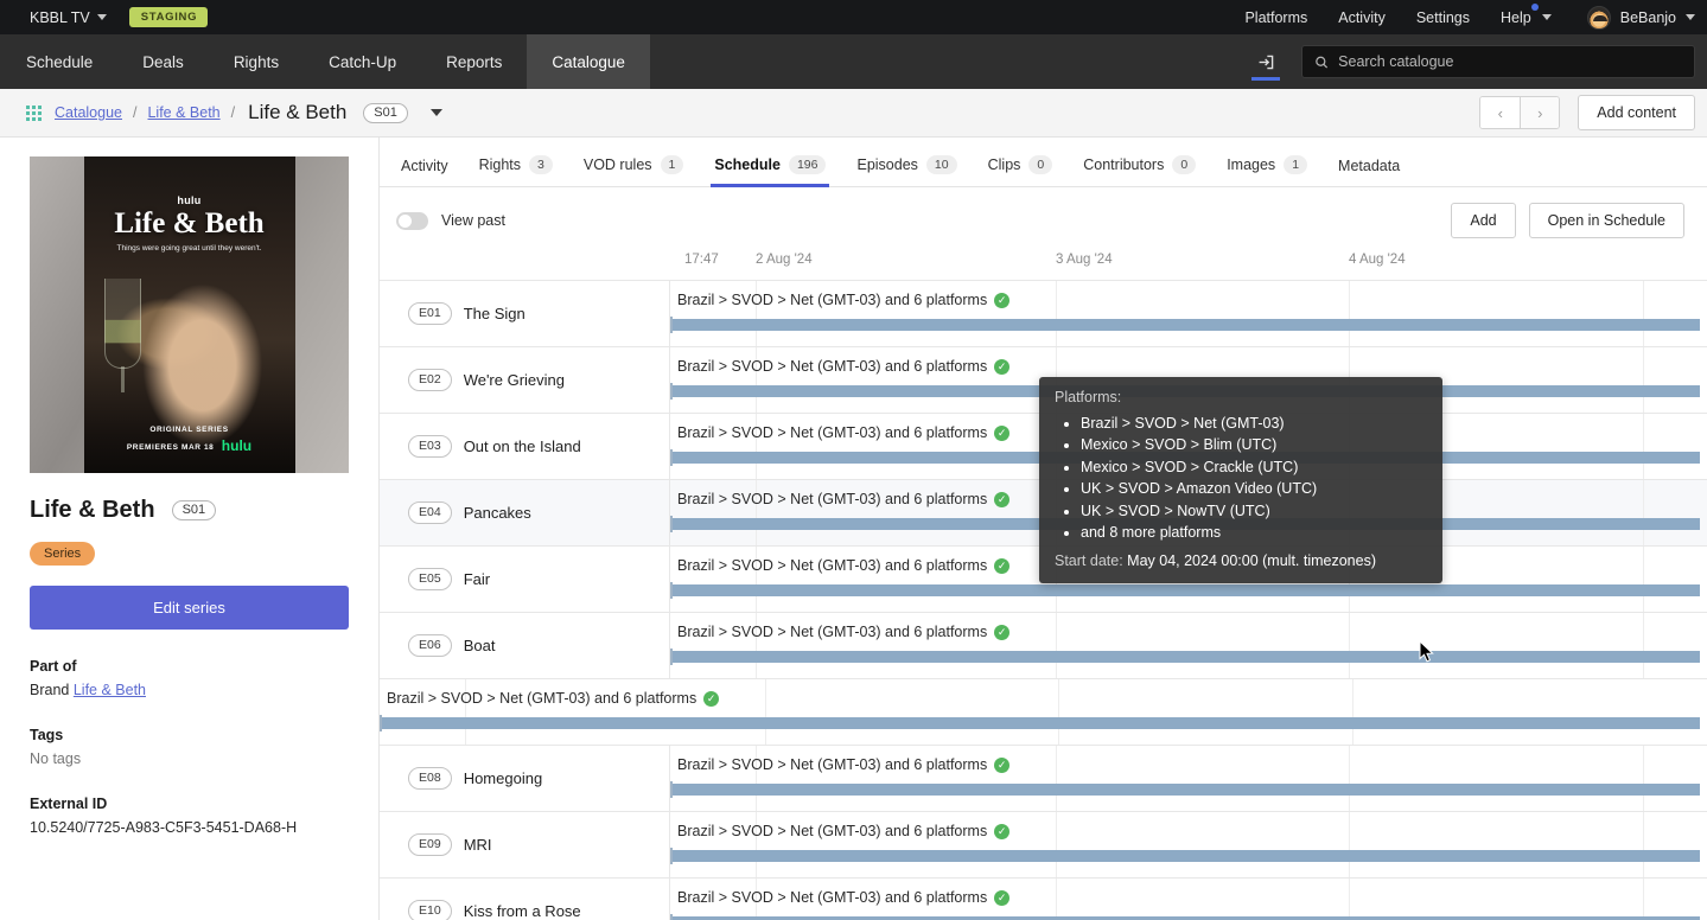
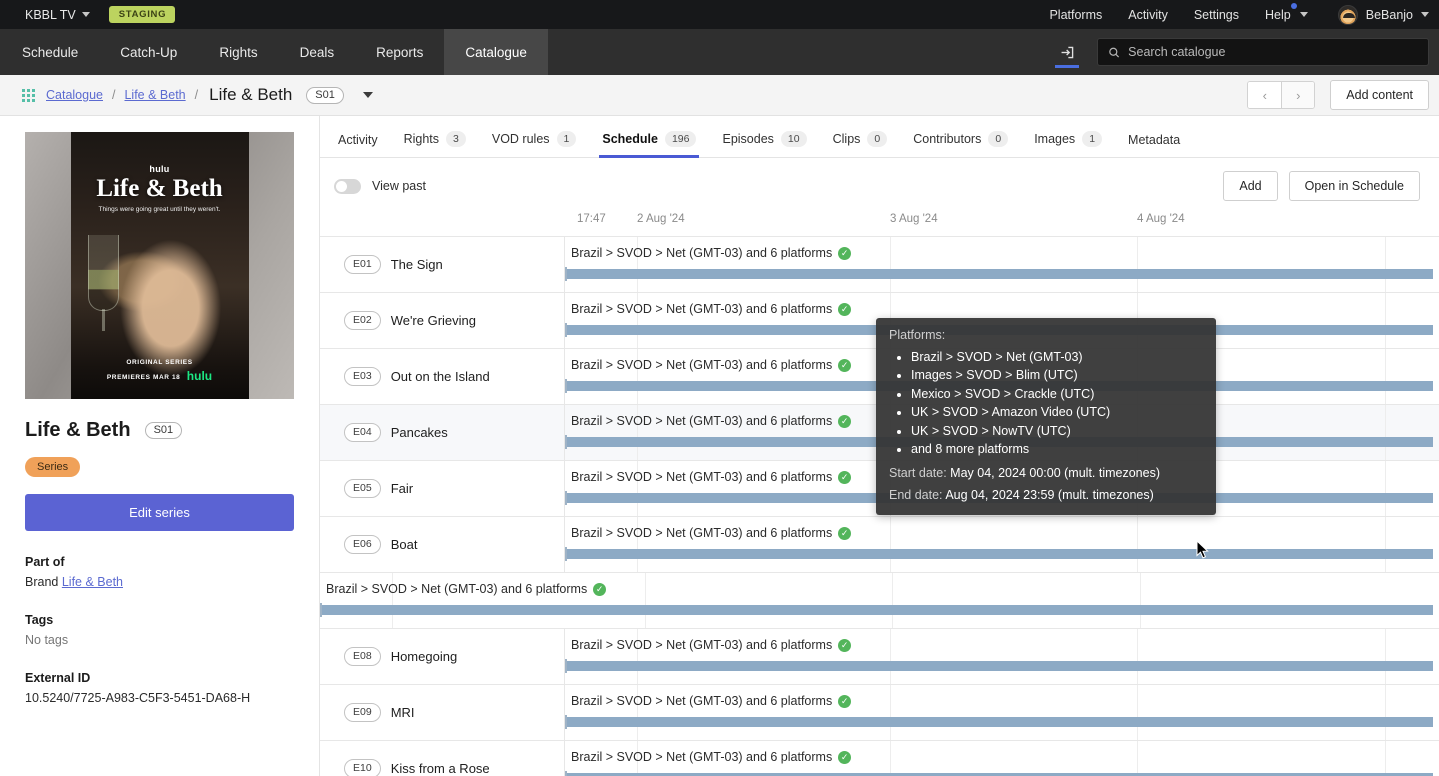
  KBBL TV
  STAGING
  Platforms
  Activity
  Settings
  Help
  BeBanjo
  Schedule
- Deals
+ Catch-Up
  Rights
- Catch-Up
+ Deals
  Reports
  Catalogue
  Search catalogue
  Catalogue
  /
  Life & Beth
  /
  Life & Beth
  S01
  ‹
  ›
  Add content
  hulu
  Life & Beth
  Life & Beth
  S01
  Series
  Edit series
  Part of
  Brand Life & Beth
  Tags
  No tags
  External ID
  10.5240/7725-A983-C5F3-5451-DA68-H
  Activity
  Rights
  3
  VOD rules
  1
  Schedule
  196
  Episodes
  10
  Clips
  0
  Contributors
  0
  Images
  1
  Metadata
  View past
  Add
  Open in Schedule
  17:47
  2 Aug '24
  3 Aug '24
  4 Aug '24
  E01
  The Sign
  Brazil > SVOD > Net (GMT-03) and 6 platforms
  ✓
  E02
  We're Grieving
  Brazil > SVOD > Net (GMT-03) and 6 platforms
  ✓
  E03
  Out on the Island
  Brazil > SVOD > Net (GMT-03) and 6 platforms
  ✓
  E04
  Pancakes
  Brazil > SVOD > Net (GMT-03) and 6 platforms
  ✓
  E05
  Fair
  Brazil > SVOD > Net (GMT-03) and 6 platforms
  ✓
  E06
  Boat
  Brazil > SVOD > Net (GMT-03) and 6 platforms
  ✓
  Brazil > SVOD > Net (GMT-03) and 6 platforms
  ✓
  E08
  Homegoing
  Brazil > SVOD > Net (GMT-03) and 6 platforms
  ✓
  E09
  MRI
  Brazil > SVOD > Net (GMT-03) and 6 platforms
  ✓
  E10
  Kiss from a Rose
  Brazil > SVOD > Net (GMT-03) and 6 platforms
  ✓
  Platforms:
  Brazil > SVOD > Net (GMT-03)
- Mexico > SVOD > Blim (UTC)
+ Images > SVOD > Blim (UTC)
  Mexico > SVOD > Crackle (UTC)
  UK > SVOD > Amazon Video (UTC)
  UK > SVOD > NowTV (UTC)
  and 8 more platforms
  Start date: May 04, 2024 00:00 (mult. timezones)
+ End date: Aug 04, 2024 23:59 (mult. timezones)
